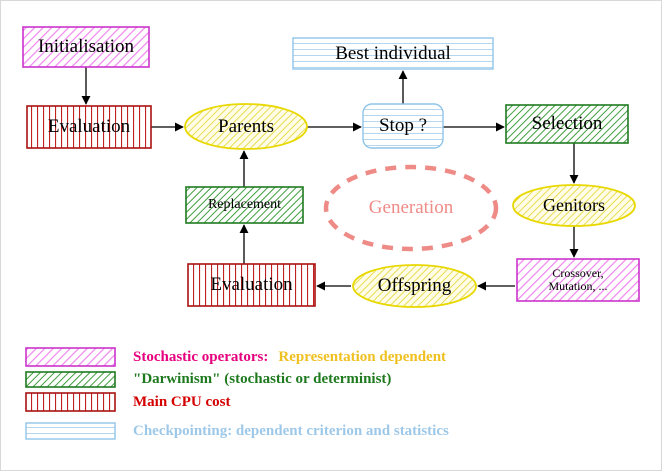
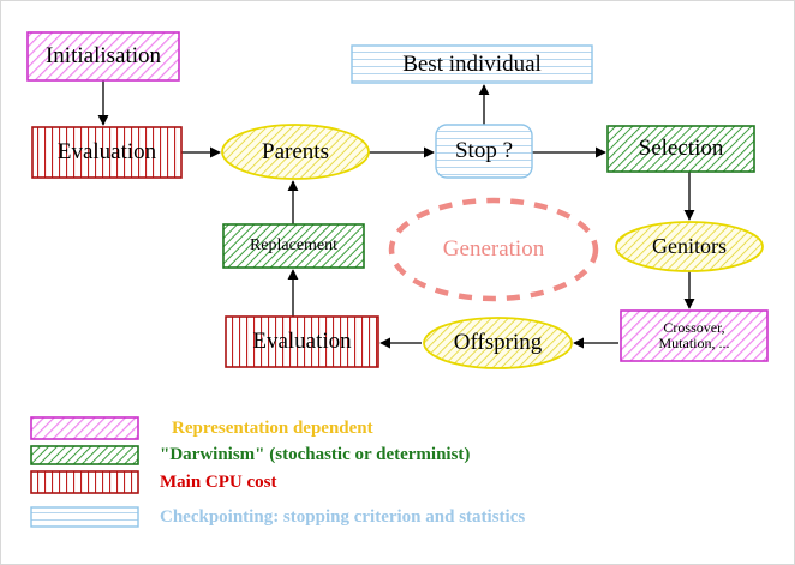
  Initialisation
  Evaluation
  Parents
  Best individual
  Stop ?
  Selection
  Replacement
  Generation
  Genitors
  Evaluation
  Offspring
  Crossover,
  Mutation, ...
- Stochastic operators:
  Representation dependent
  "Darwinism" (stochastic or determinist)
  Main CPU cost
- Checkpointing: dependent criterion and statistics
+ Checkpointing: stopping criterion and statistics
